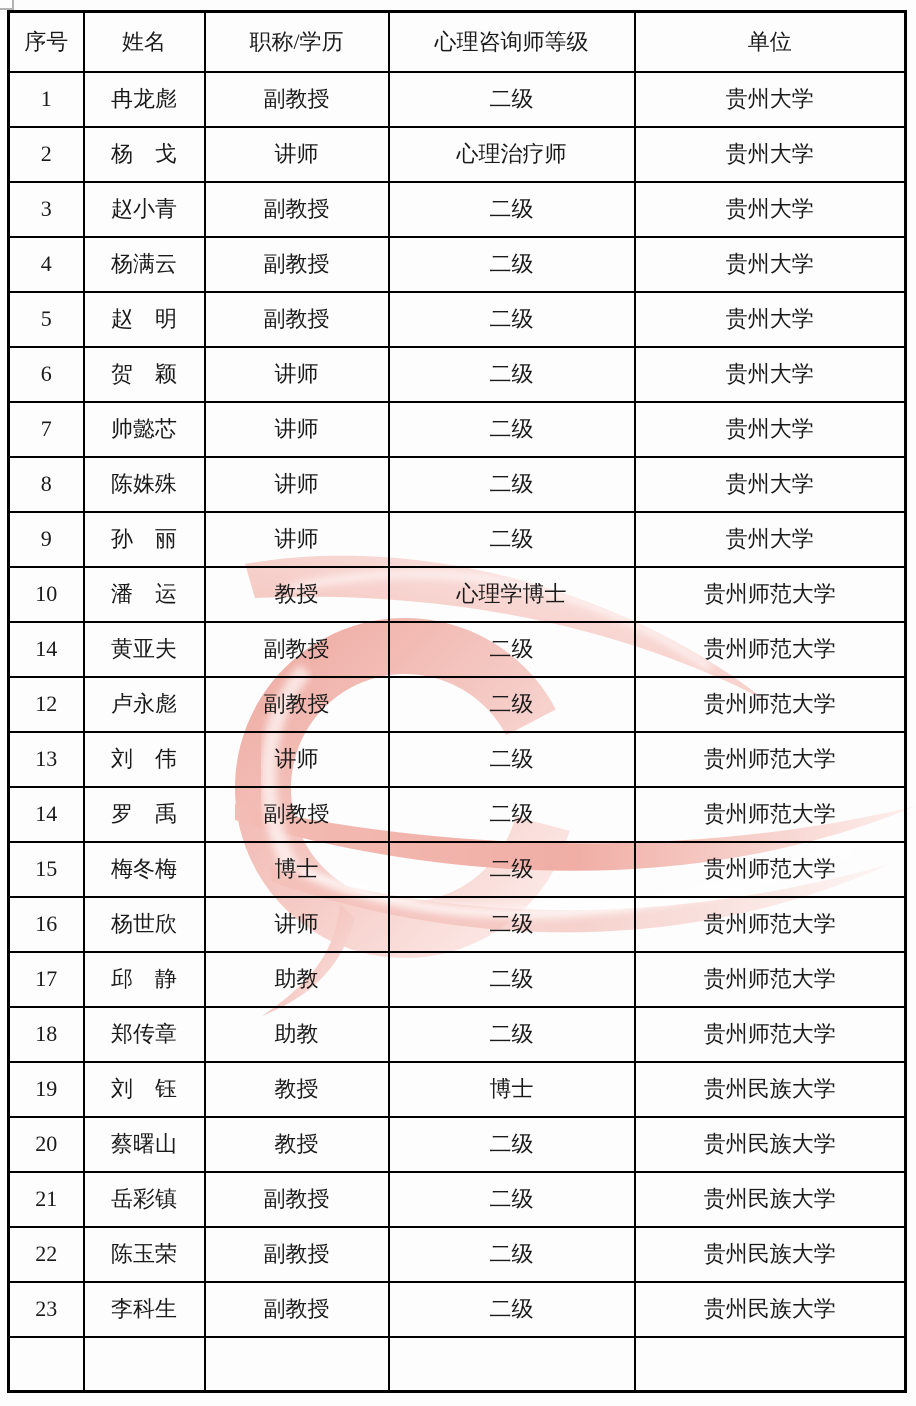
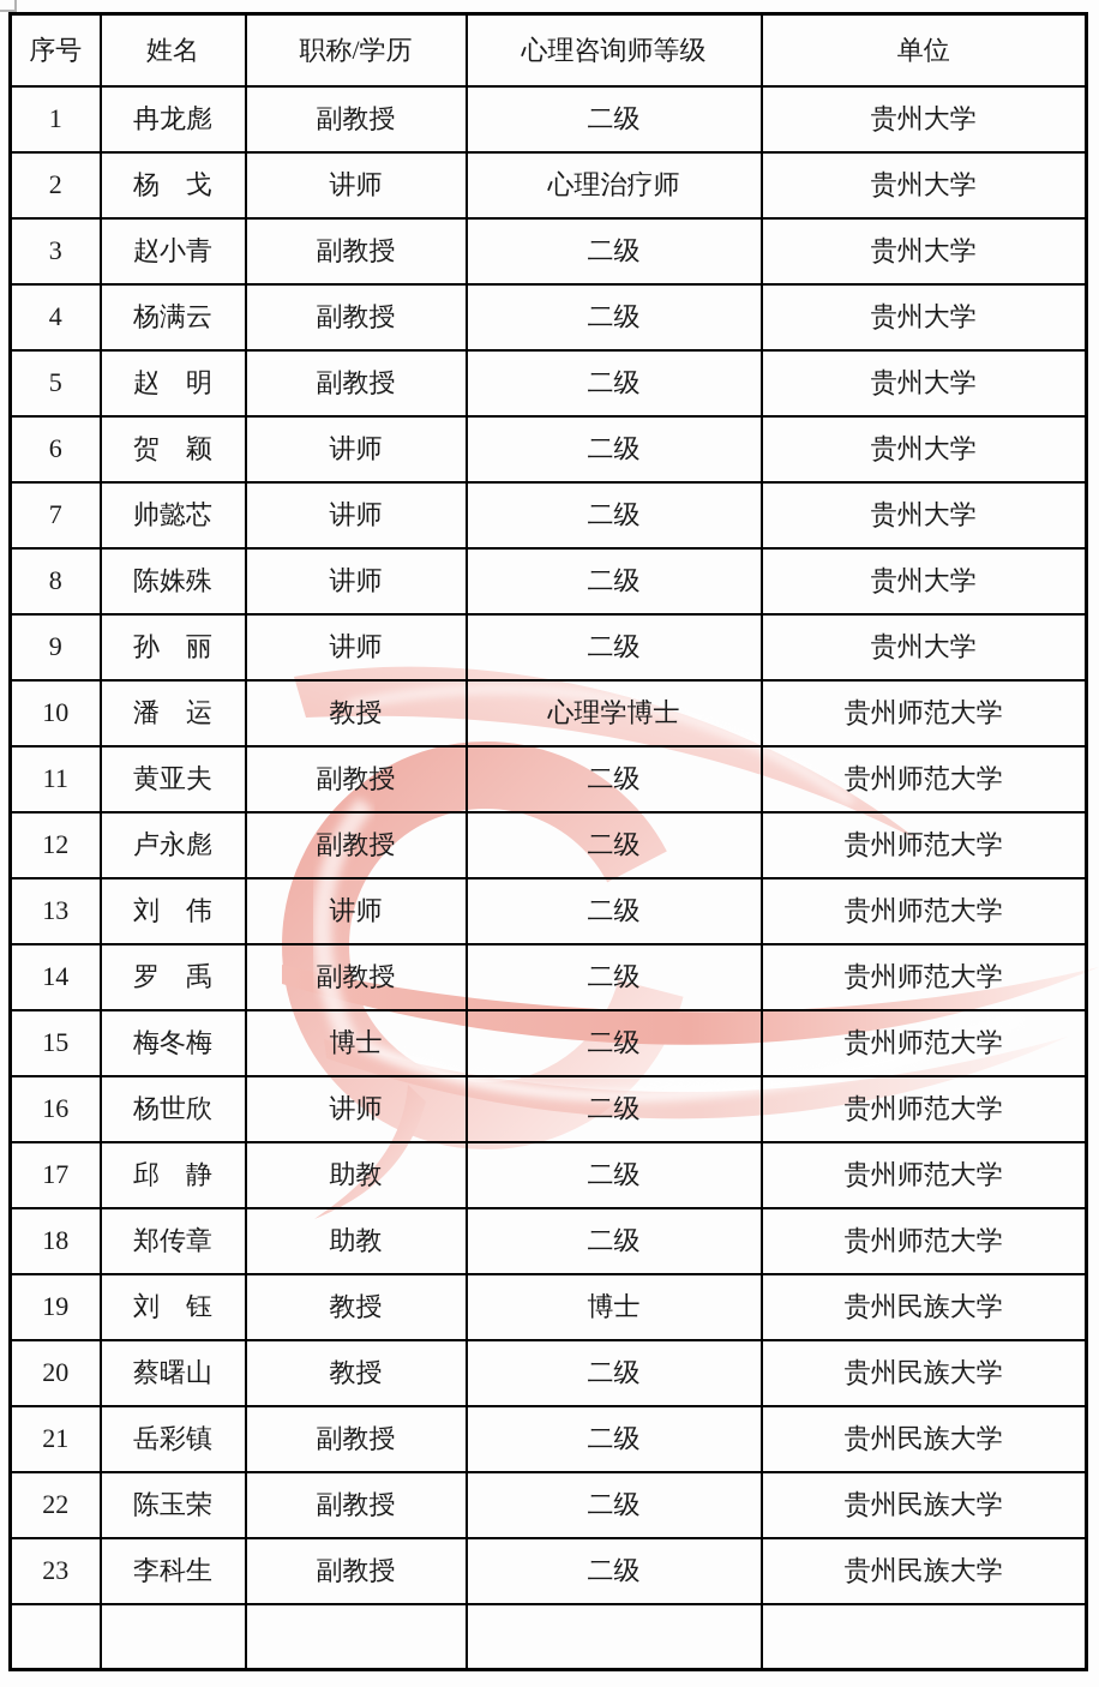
  序号	姓名	职称/学历	心理咨询师等级	单位
  1	冉龙彪	副教授	二级	贵州大学
  2	杨 戈	讲师	心理治疗师	贵州大学
  3	赵小青	副教授	二级	贵州大学
  4	杨满云	副教授	二级	贵州大学
  5	赵 明	副教授	二级	贵州大学
  6	贺 颖	讲师	二级	贵州大学
  7	帅懿芯	讲师	二级	贵州大学
  8	陈姝殊	讲师	二级	贵州大学
  9	孙 丽	讲师	二级	贵州大学
  10	潘 运	教授	心理学博士	贵州师范大学
- 14	黄亚夫	副教授	二级	贵州师范大学
+ 11	黄亚夫	副教授	二级	贵州师范大学
  12	卢永彪	副教授	二级	贵州师范大学
  13	刘 伟	讲师	二级	贵州师范大学
  14	罗 禹	副教授	二级	贵州师范大学
  15	梅冬梅	博士	二级	贵州师范大学
  16	杨世欣	讲师	二级	贵州师范大学
  17	邱 静	助教	二级	贵州师范大学
  18	郑传章	助教	二级	贵州师范大学
  19	刘 钰	教授	博士	贵州民族大学
  20	蔡曙山	教授	二级	贵州民族大学
  21	岳彩镇	副教授	二级	贵州民族大学
  22	陈玉荣	副教授	二级	贵州民族大学
  23	李科生	副教授	二级	贵州民族大学
